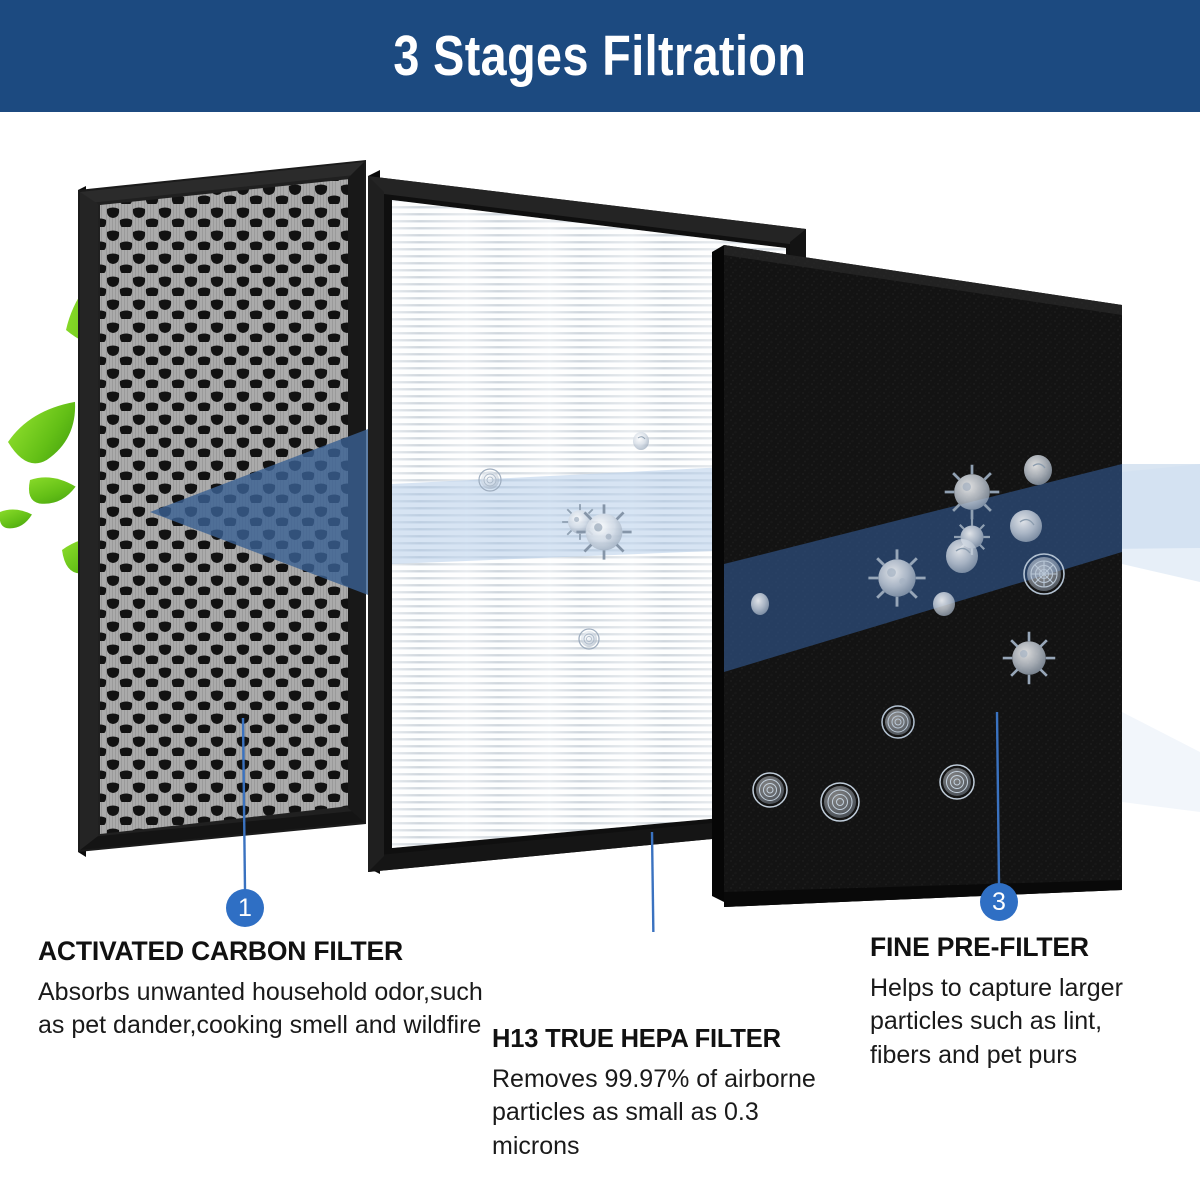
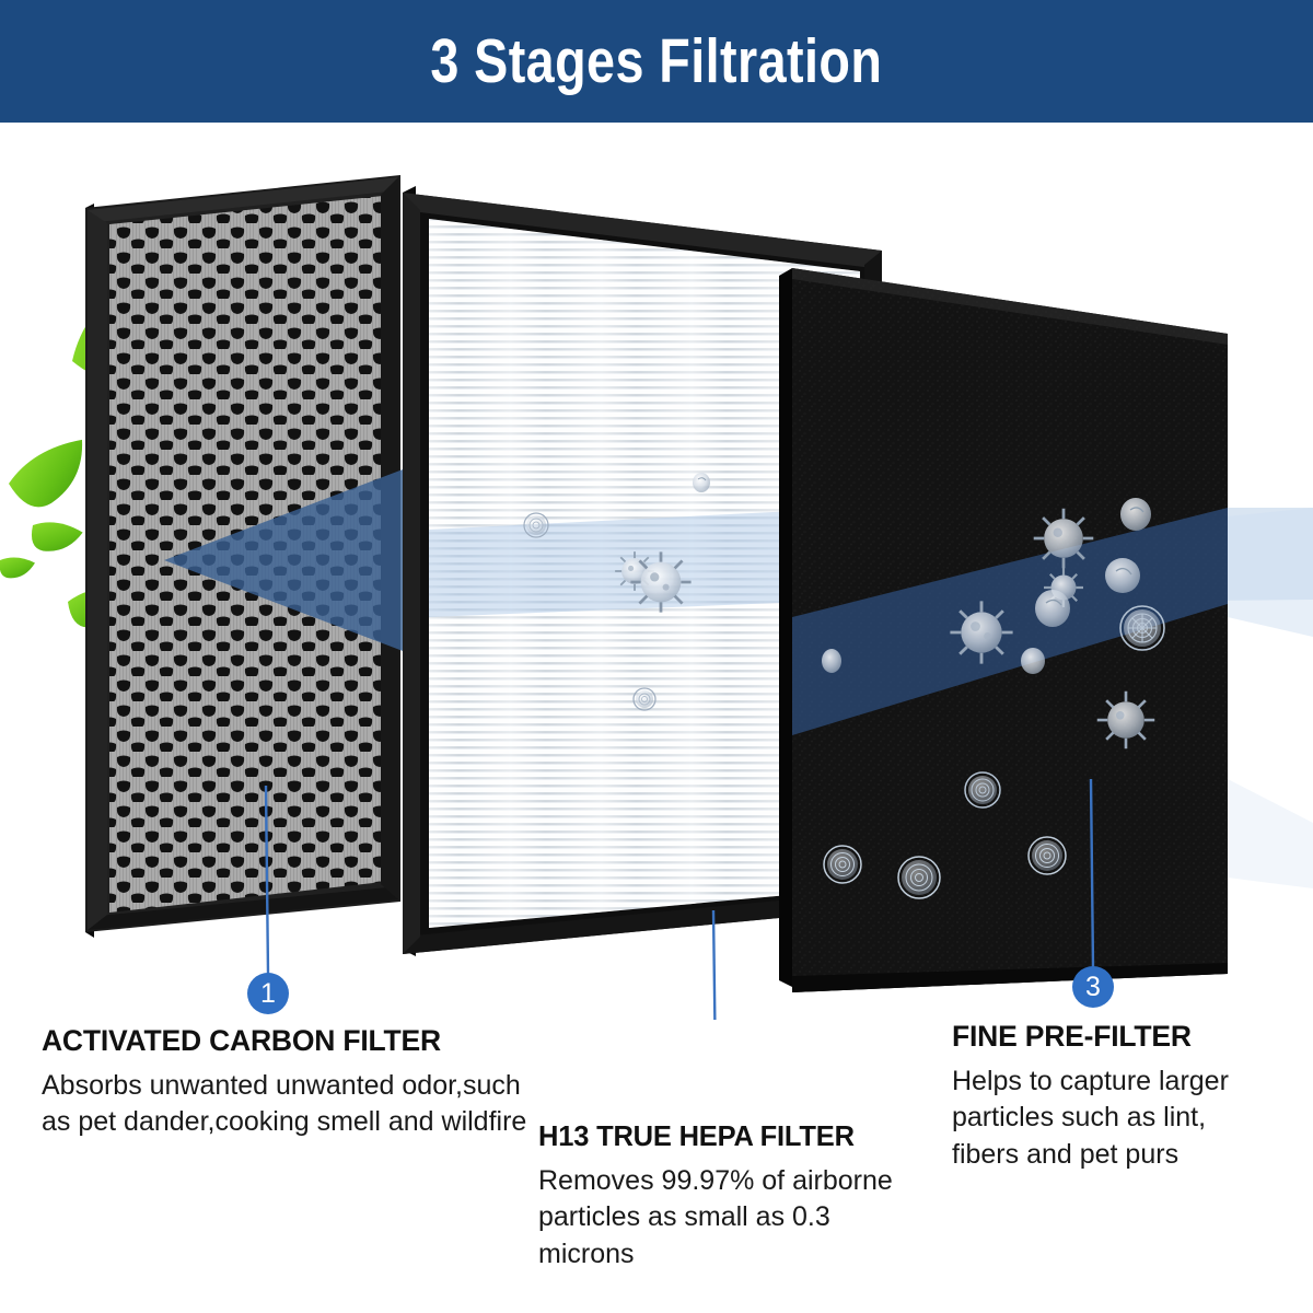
  3 Stages Filtration
  1
  3
  ACTIVATED CARBON FILTER
- Absorbs unwanted household odor,such as pet dander,cooking smell and wildfire
+ Absorbs unwanted unwanted odor,such as pet dander,cooking smell and wildfire
  H13 TRUE HEPA FILTER
  Removes 99.97% of airborne particles as small as 0.3 microns
  FINE PRE-FILTER
  Helps to capture larger particles such as lint, fibers and pet purs
